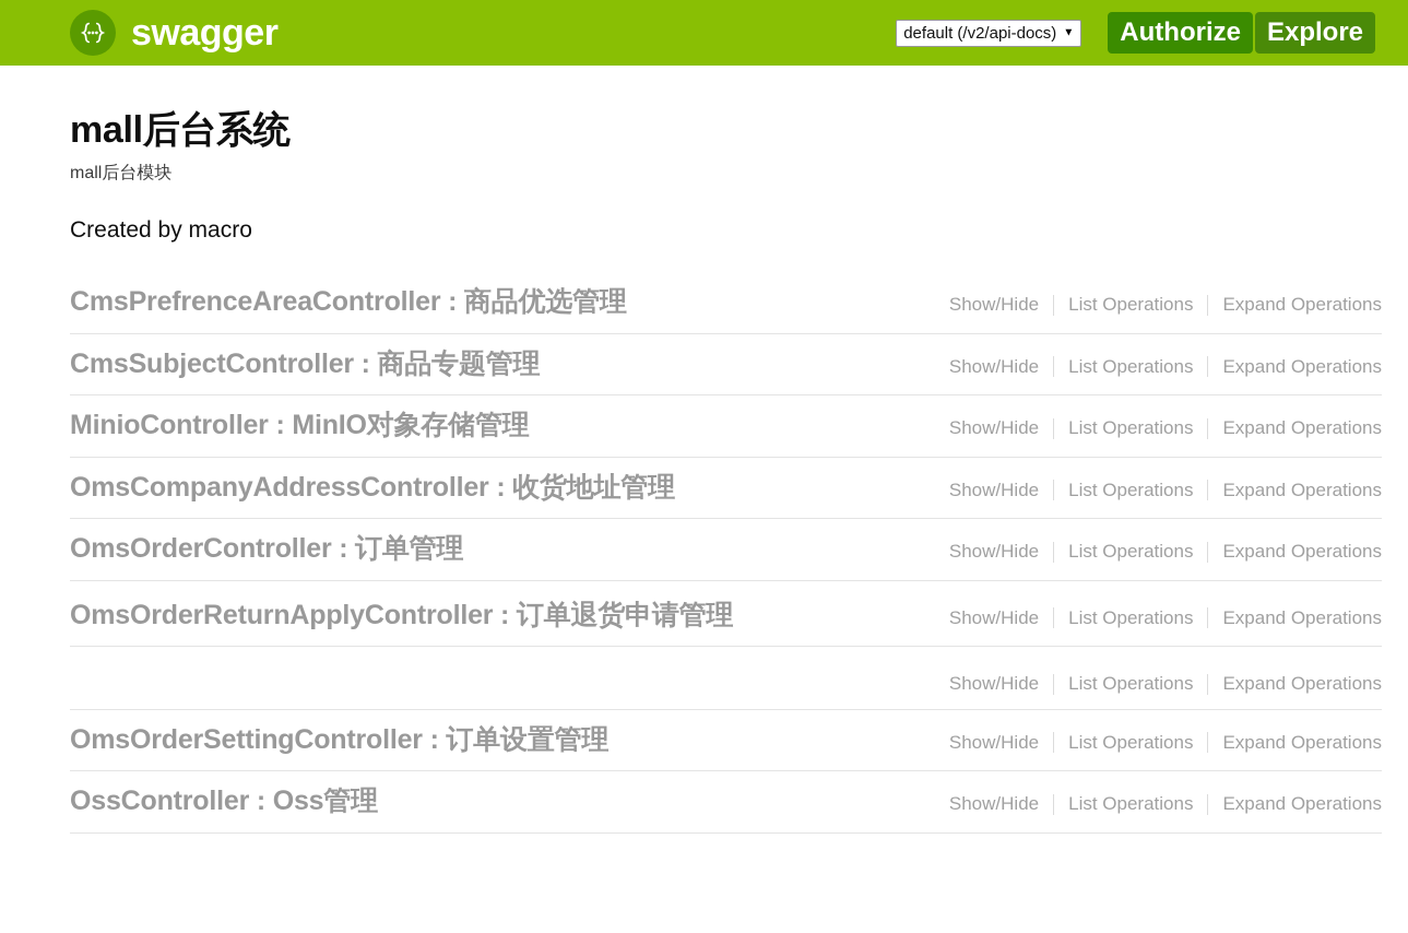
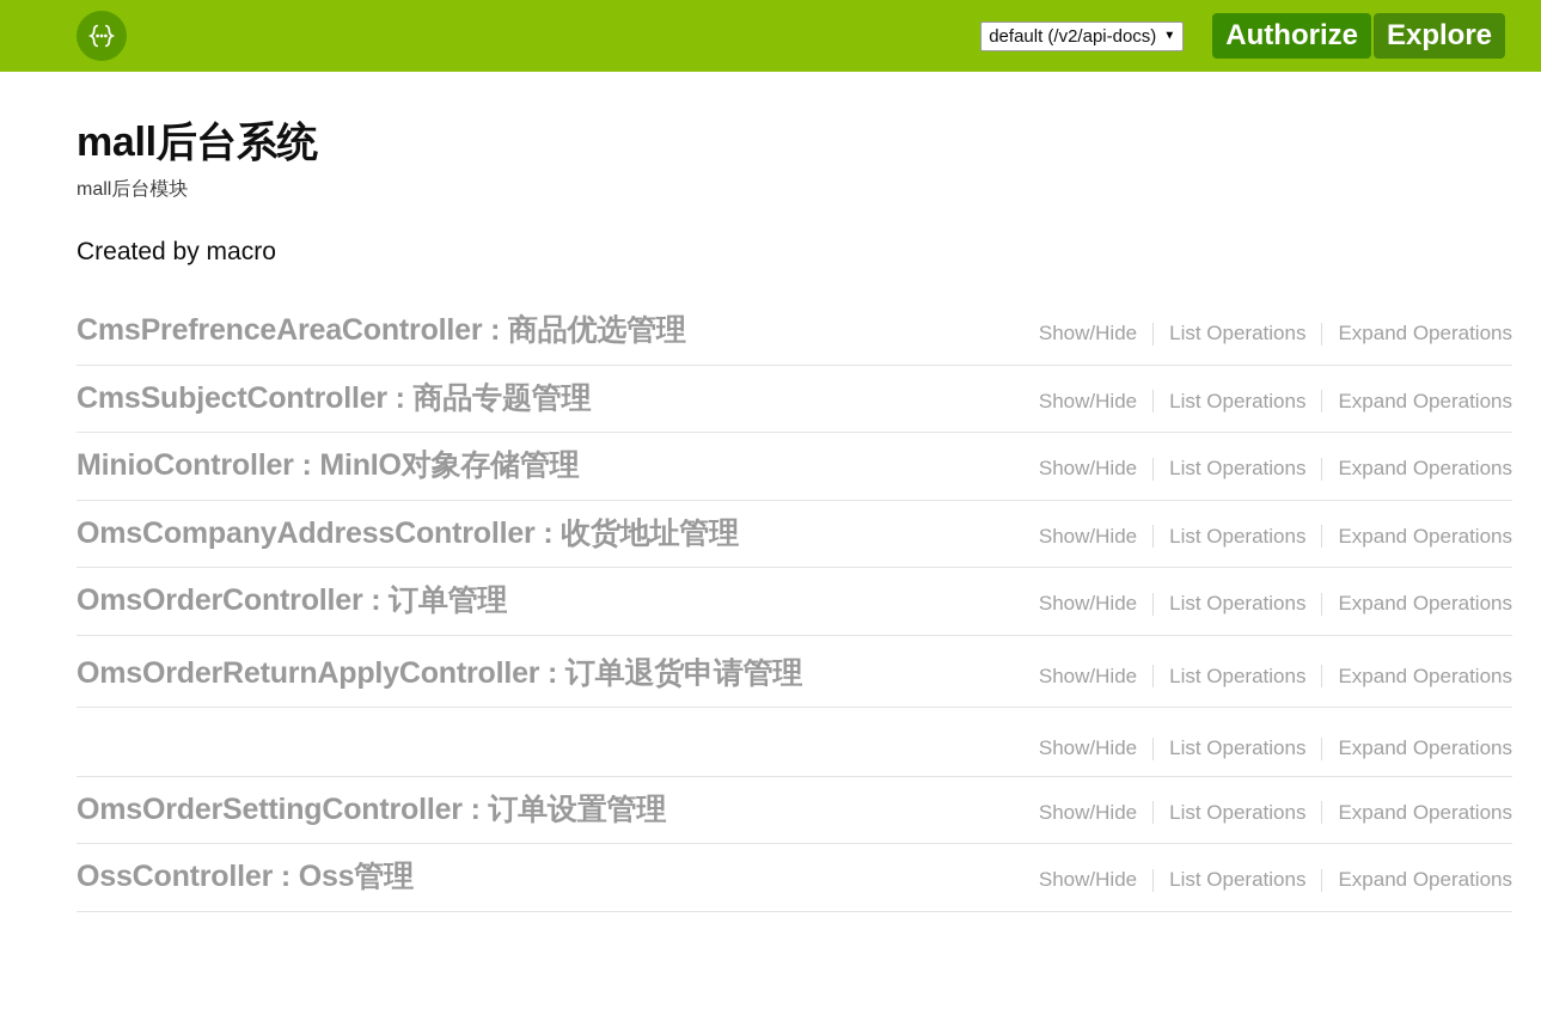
- swagger
  default (/v2/api-docs)
  ▼
  Authorize
  Explore
  mall后台系统
  mall后台模块
  Created by macro
  CmsPrefrenceAreaController : 商品优选管理
  Show/Hide
  List Operations
  Expand Operations
  CmsSubjectController : 商品专题管理
  Show/Hide
  List Operations
  Expand Operations
  MinioController : MinIO对象存储管理
  Show/Hide
  List Operations
  Expand Operations
  OmsCompanyAddressController : 收货地址管理
  Show/Hide
  List Operations
  Expand Operations
  OmsOrderController : 订单管理
  Show/Hide
  List Operations
  Expand Operations
  OmsOrderReturnApplyController : 订单退货申请管理
  Show/Hide
  List Operations
  Expand Operations
  Show/Hide
  List Operations
  Expand Operations
  OmsOrderSettingController : 订单设置管理
  Show/Hide
  List Operations
  Expand Operations
  OssController : Oss管理
  Show/Hide
  List Operations
  Expand Operations
